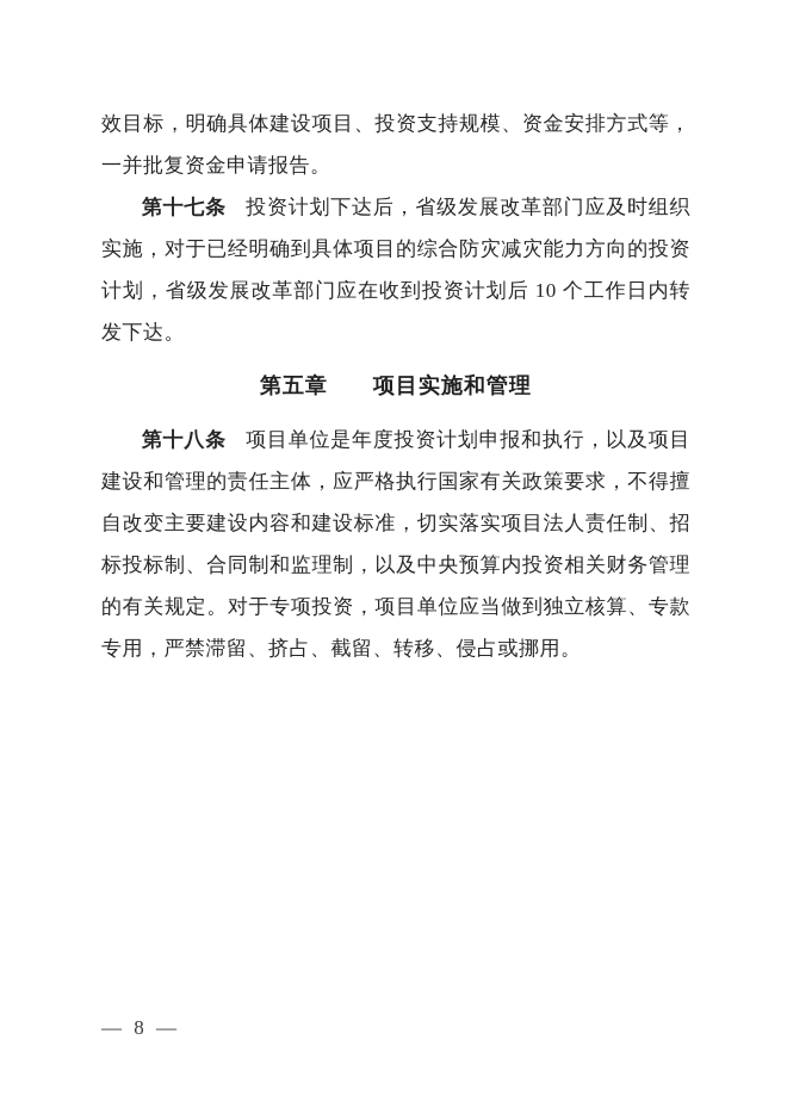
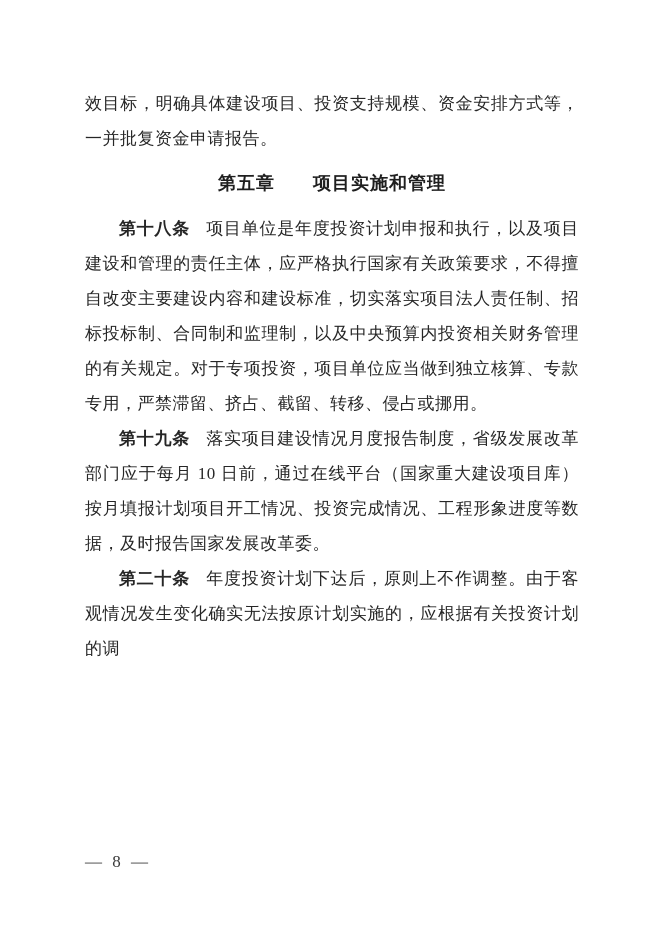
  效目标，明确具体建设项目、投资支持规模、资金安排方式等，一并批复资金申请报告。
- 第十七条 投资计划下达后，省级发展改革部门应及时组织实施，对于已经明确到具体项目的综合防灾减灾能力方向的投资计划，省级发展改革部门应在收到投资计划后 10 个工作日内转发下达。
  第五章 项目实施和管理
  第十八条 项目单位是年度投资计划申报和执行，以及项目建设和管理的责任主体，应严格执行国家有关政策要求，不得擅自改变主要建设内容和建设标准，切实落实项目法人责任制、招标投标制、合同制和监理制，以及中央预算内投资相关财务管理的有关规定。对于专项投资，项目单位应当做到独立核算、专款专用，严禁滞留、挤占、截留、转移、侵占或挪用。
+ 第十九条 落实项目建设情况月度报告制度，省级发展改革部门应于每月 10 日前，通过在线平台（国家重大建设项目库）按月填报计划项目开工情况、投资完成情况、工程形象进度等数据，及时报告国家发展改革委。
+ 第二十条 年度投资计划下达后，原则上不作调整。由于客观情况发生变化确实无法按原计划实施的，应根据有关投资计划的调
  — 8 —
